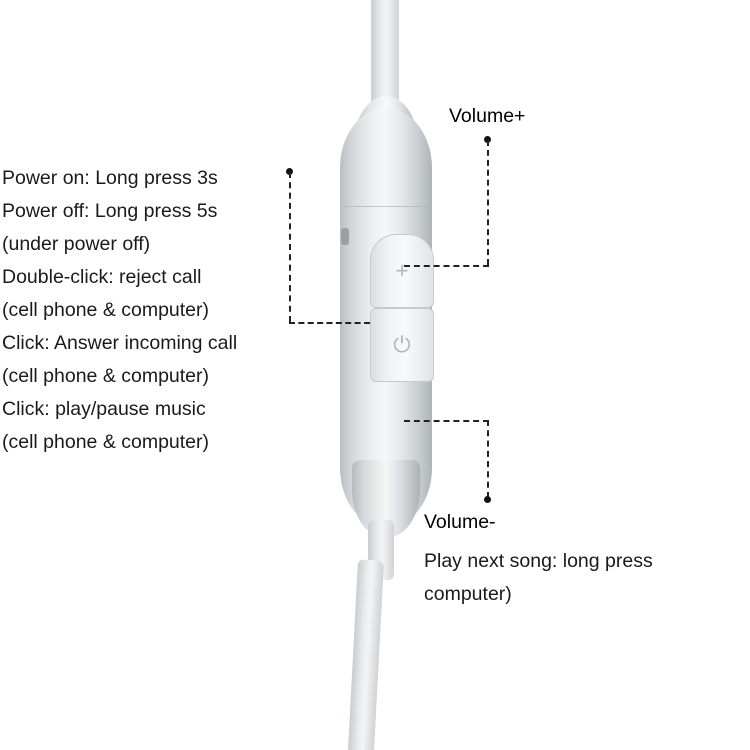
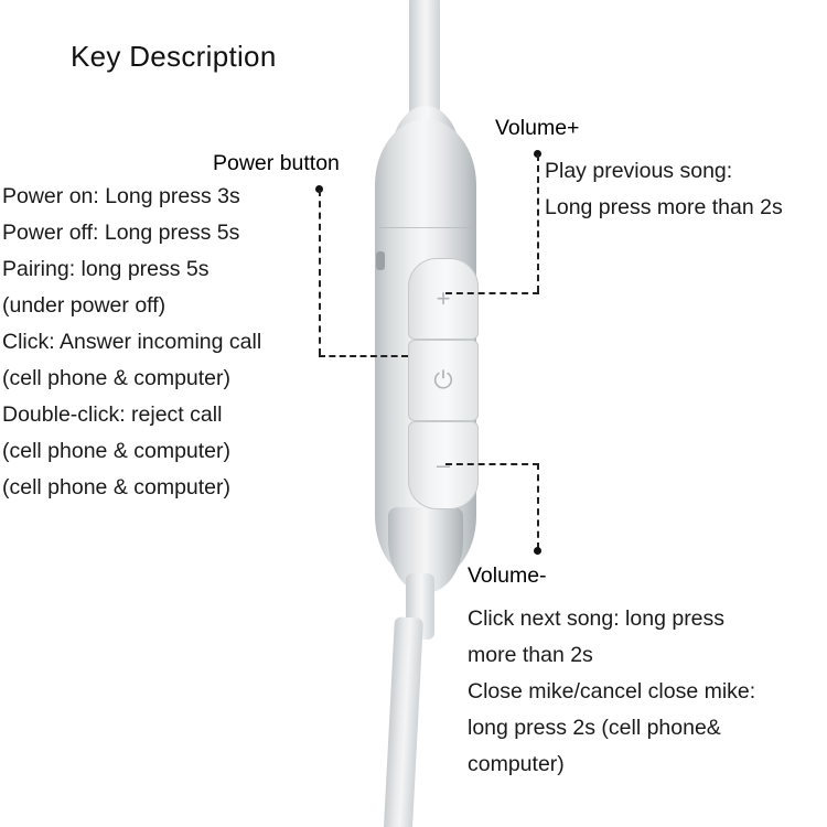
  +
  ⏻
+ –
+ Key Description
+ Power button
  Volume+
  Volume-
  Power on: Long press 3s
  Power off: Long press 5s
+ Pairing: long press 5s
  (under power off)
- Double-click: reject call
+ Click: Answer incoming call
  (cell phone & computer)
- Click: Answer incoming call
+ Double-click: reject call
  (cell phone & computer)
- Click: play/pause music
  (cell phone & computer)
+ Play previous song:
+ Long press more than 2s
- Play next song: long press
+ Click next song: long press
+ more than 2s
+ Close mike/cancel close mike:
+ long press 2s (cell phone&
  computer)
